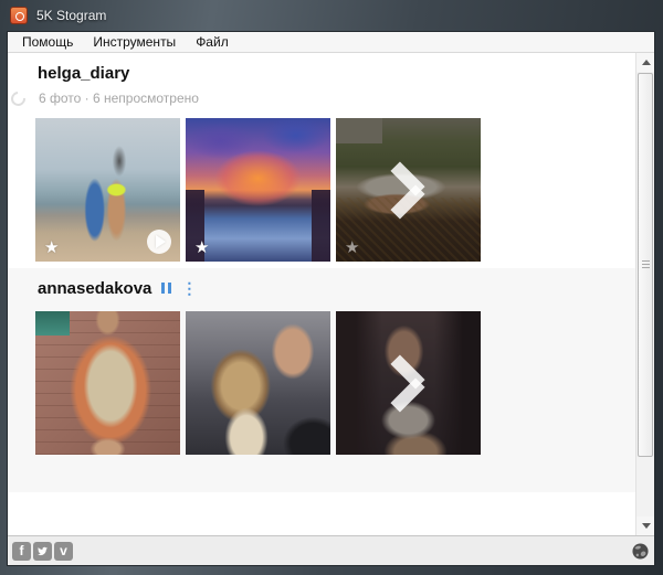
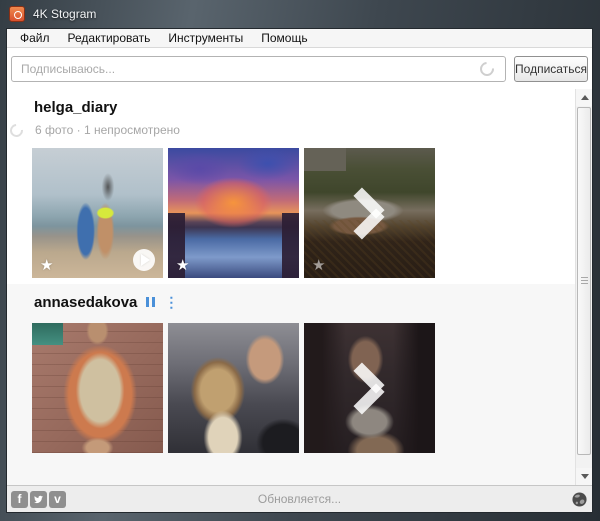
- 5K Stogram
+ 4K Stogram
- Помощь
+ Файл
+ Редактировать
  Инструменты
- Файл
+ Помощь
+ Подписываюсь...
+ Подписаться
  helga_diary
- 6 фото · 6 непросмотрено
+ 6 фото · 1 непросмотрено
  ★
  ★
  ★
  annasedakova
  ⋮
  f
  v
+ Обновляется...
